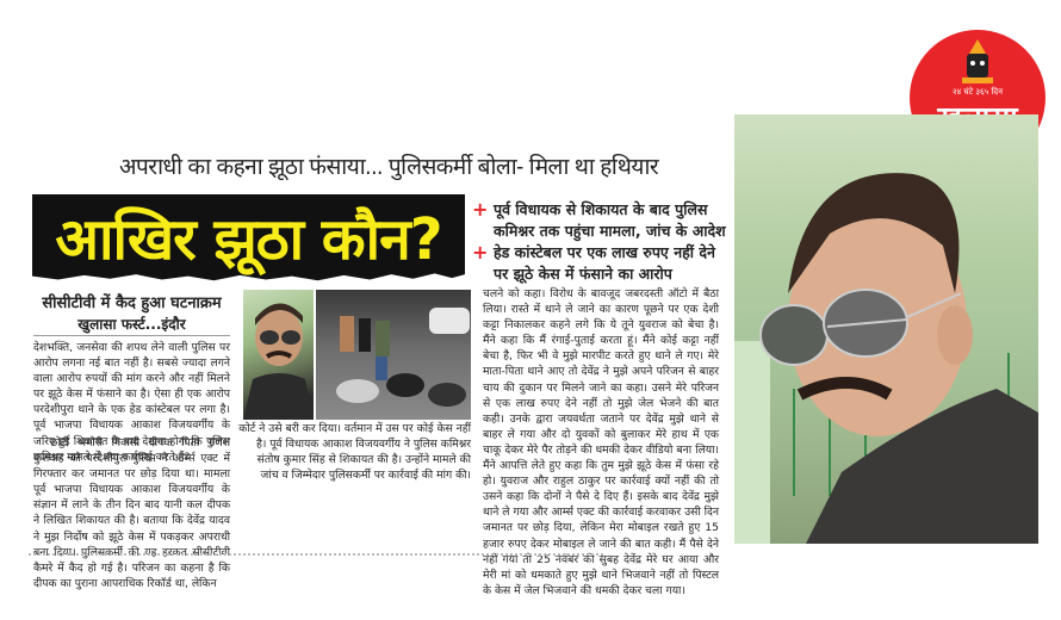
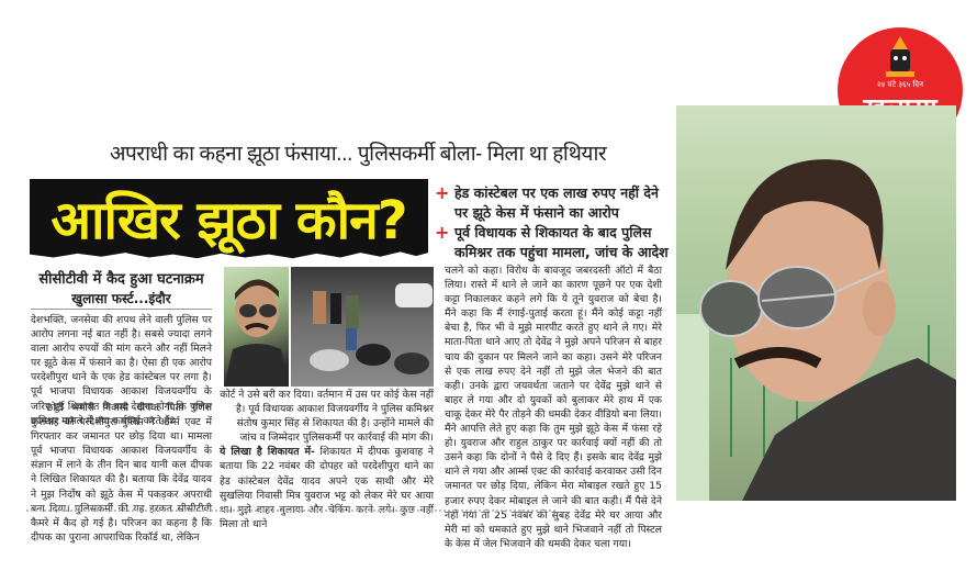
  २४ घंटे ३६५ दिन
  अपराधी का कहना झूठा फंसाया... पुलिसकर्मी बोला- मिला था हथियार
  आखिर झूठा कौन?
  +
- पूर्व विधायक से शिकायत के बाद पुलिस कमिश्नर तक पहुंचा मामला, जांच के आदेश
+ हेड कांस्टेबल पर एक लाख रुपए नहीं देने पर झूठे केस में फंसाने का आरोप
  +
- हेड कांस्टेबल पर एक लाख रुपए नहीं देने पर झूठे केस में फंसाने का आरोप
+ पूर्व विधायक से शिकायत के बाद पुलिस कमिश्नर तक पहुंचा मामला, जांच के आदेश
  सीसीटीवी में कैद हुआ घटनाक्रम
  खुलासा फर्स्ट...इंदौर
  देशभक्ति, जनसेवा की शपथ लेने वाली पुलिस पर आरोप लगना नई बात नहीं है। सबसे ज्यादा लगने वाला आरोप रुपयों की मांग करने और नहीं मिलने पर झूठे केस में फंसाने का है। ऐसा ही एक आरोप परदेशीपुरा थाने के एक हेड कांस्टेबल पर लगा है। पूर्व भाजपा विधायक आकाश विजयवर्गीय के जरिए हुई शिकायत के बाद देखना होगा कि पुलिस कमिश्नर मामले में क्या कार्रवाई करते हैं?
  छोटी भमोरी निवासी दीपक पिता गणेश कुशवाह को परदेशीपुरा पुलिस ने आर्म्स एक्ट में गिरफ्तार कर जमानत पर छोड़ दिया था। मामला पूर्व भाजपा विधायक आकाश विजयवर्गीय के संज्ञान में लाने के तीन दिन बाद यानी कल दीपक ने लिखित शिकायत की है। बताया कि देवेंद्र यादव ने मुझ निर्दोष को झूठे केस में पकड़कर अपराधी बना दिया। पुलिसकर्मी की यह हरकत सीसीटीवी कैमरे में कैद हो गई है। परिजन का कहना है कि दीपक का पुराना आपराधिक रिकॉर्ड था, लेकिन
  कोर्ट ने उसे बरी कर दिया। वर्तमान में उस पर कोई केस नहीं है। पूर्व विधायक आकाश विजयवर्गीय ने पुलिस कमिश्नर संतोष कुमार सिंह से शिकायत की है। उन्होंने मामले की जांच व जिम्मेदार पुलिसकर्मी पर कार्रवाई की मांग की।
+ ये लिखा है शिकायत में- शिकायत में दीपक कुशवाह ने बताया कि 22 नवंबर की दोपहर को परदेशीपुरा थाने का हेड कांस्टेबल देवेंद्र यादव अपने एक साथी और मेरे सुखलिया निवासी मित्र युवराज भट्ट को लेकर मेरे घर आया था। मुझे बाहर बुलाया और चेकिंग करने लगे। कुछ नहीं मिला तो थाने
  चलने को कहा। विरोध के बावजूद जबरदस्ती ऑटो में बैठा लिया। रास्ते में थाने ले जाने का कारण पूछने पर एक देशी कट्टा निकालकर कहने लगे कि ये तूने युवराज को बेचा है। मैंने कहा कि मैं रंगाई-पुताई करता हूं। मैंने कोई कट्टा नहीं बेचा है, फिर भी वे मुझे मारपीट करते हुए थाने ले गए। मेरे माता-पिता थाने आए तो देवेंद्र ने मुझे अपने परिजन से बाहर चाय की दुकान पर मिलने जाने का कहा। उसने मेरे परिजन से एक लाख रुपए देने नहीं तो मुझे जेल भेजने की बात कही। उनके द्वारा जयवर्थता जताने पर देवेंद्र मुझे थाने से बाहर ले गया और दो युवकों को बुलाकर मेरे हाथ में एक चाकू देकर मेरे पैर तोड़ने की धमकी देकर वीडियो बना लिया। मैंने आपत्ति लेते हुए कहा कि तुम मुझे झूठे केस में फंसा रहे हो। युवराज और राहुल ठाकुर पर कार्रवाई क्यों नहीं की तो उसने कहा कि दोनों ने पैसे दे दिए हैं। इसके बाद देवेंद्र मुझे थाने ले गया और आर्म्स एक्ट की कार्रवाई करवाकर उसी दिन जमानत पर छोड़ दिया, लेकिन मेरा मोबाइल रखते हुए 15 हजार रुपए देकर मोबाइल ले जाने की बात कही। मैं पैसे देने नहीं गया तो 25 नवंबर की सुबह देवेंद्र मेरे घर आया और मेरी मां को धमकाते हुए मुझे थाने भिजवाने नहीं तो पिस्टल के केस में जेल भिजवाने की धमकी देकर चला गया।
